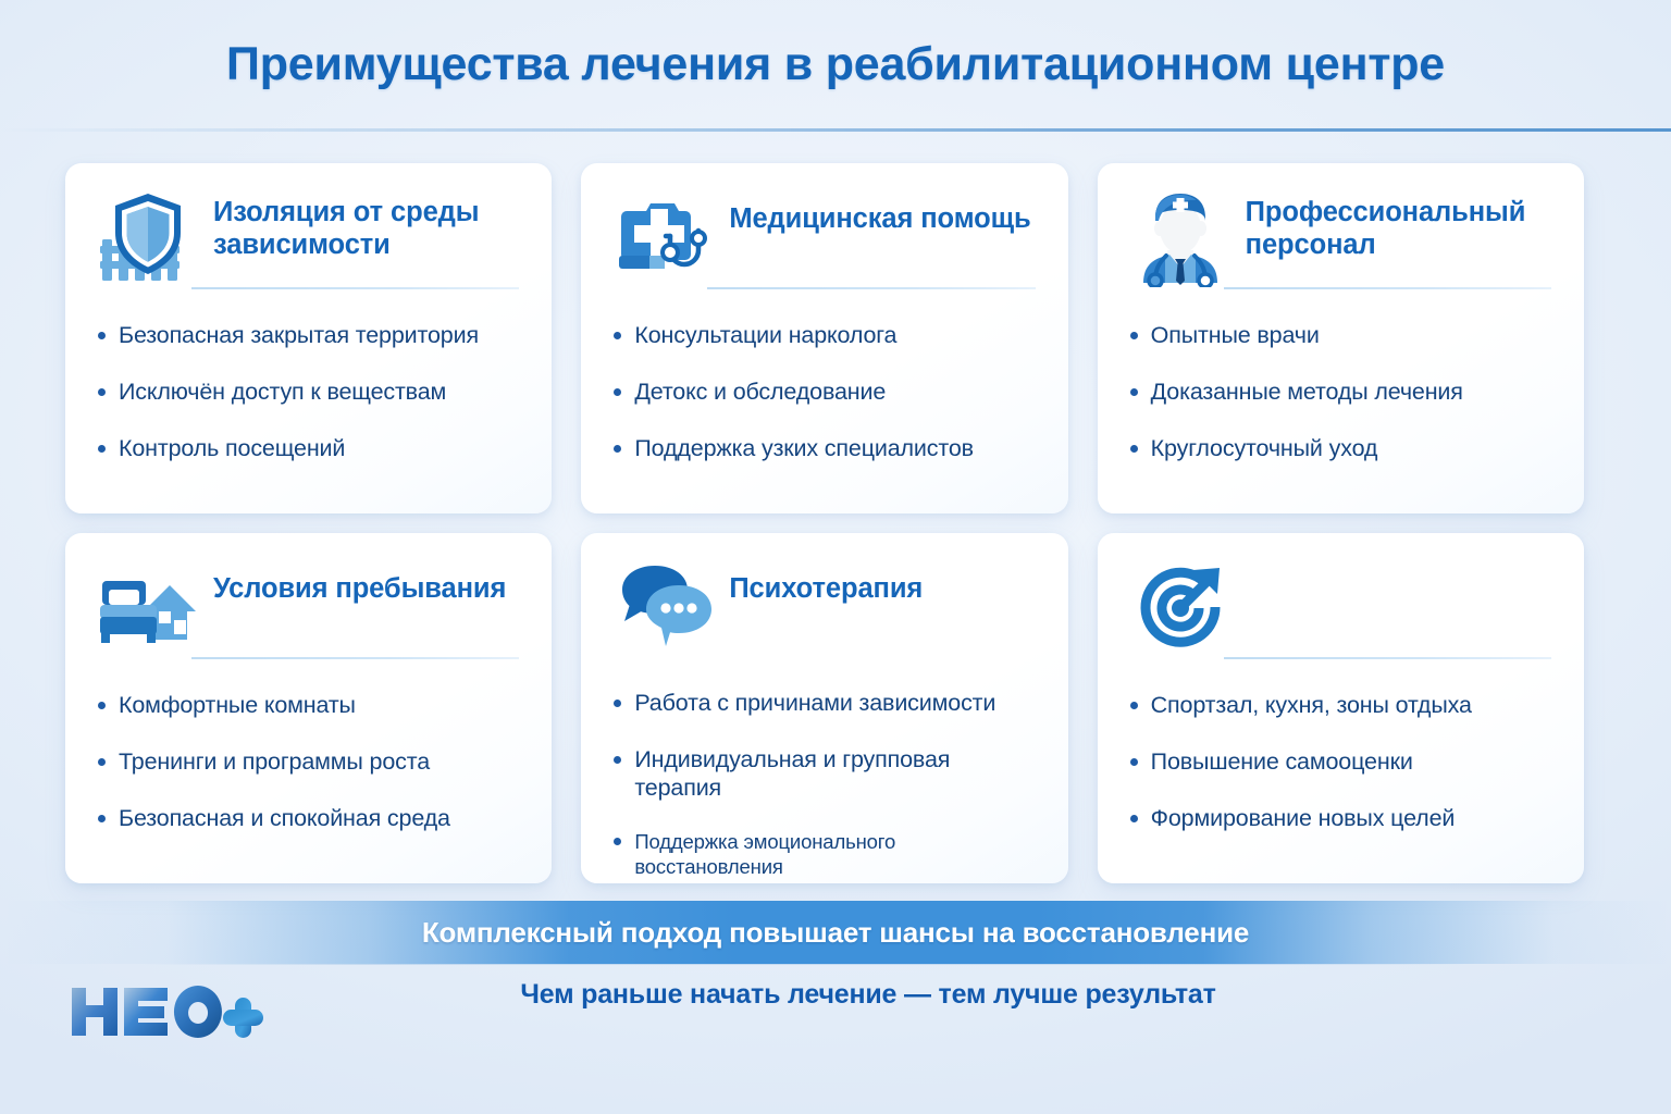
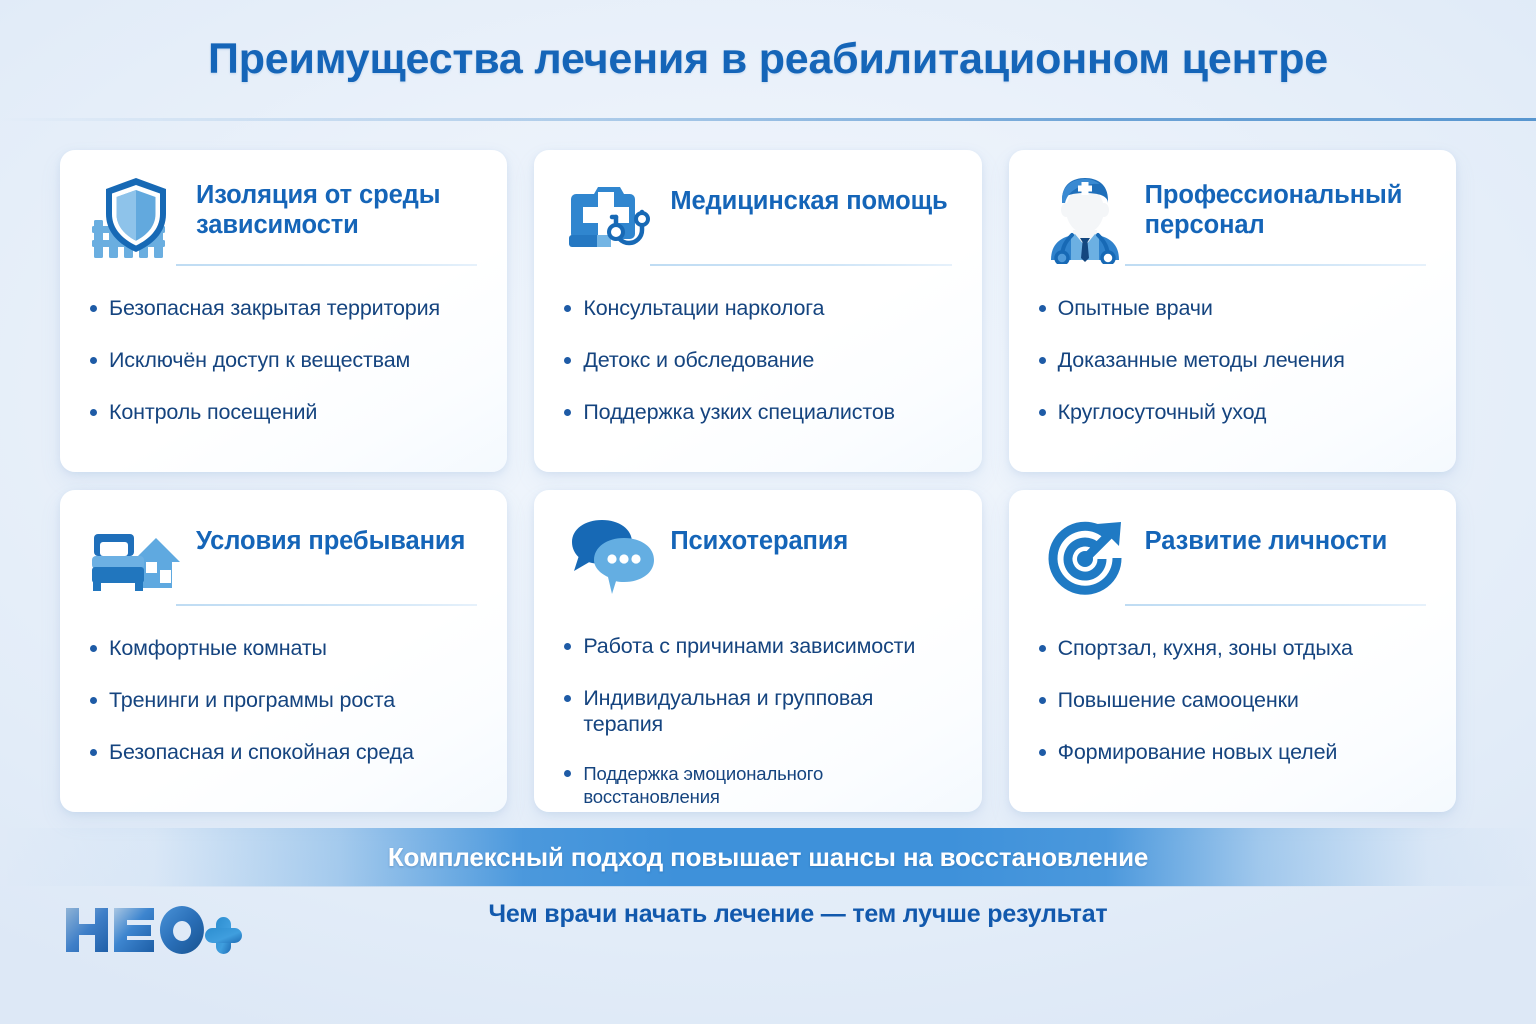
  Преимущества лечения в реабилитационном центре
  Изоляция от среды зависимости
  Безопасная закрытая территория
  Исключён доступ к веществам
  Контроль посещений
  Медицинская помощь
  Консультации нарколога
  Детокс и обследование
  Поддержка узких специалистов
  Профессиональный персонал
  Опытные врачи
  Доказанные методы лечения
  Круглосуточный уход
  Условия пребывания
  Комфортные комнаты
  Тренинги и программы роста
  Безопасная и спокойная среда
  Психотерапия
  Работа с причинами зависимости
  Индивидуальная и групповая терапия
  Поддержка эмоционального восстановления
+ Развитие личности
  Спортзал, кухня, зоны отдыха
  Повышение самооценки
  Формирование новых целей
  Комплексный подход повышает шансы на восстановление
- Чем раньше начать лечение — тем лучше результат
+ Чем врачи начать лечение — тем лучше результат
